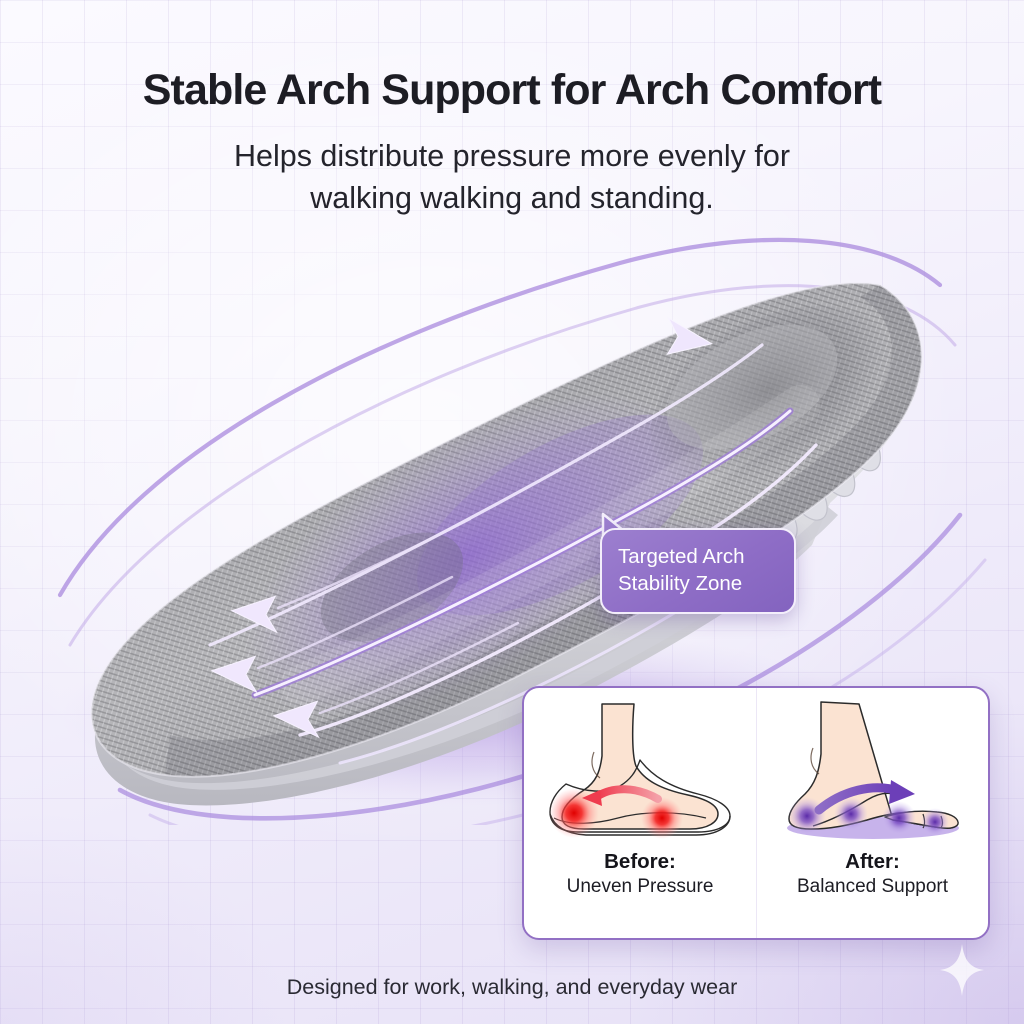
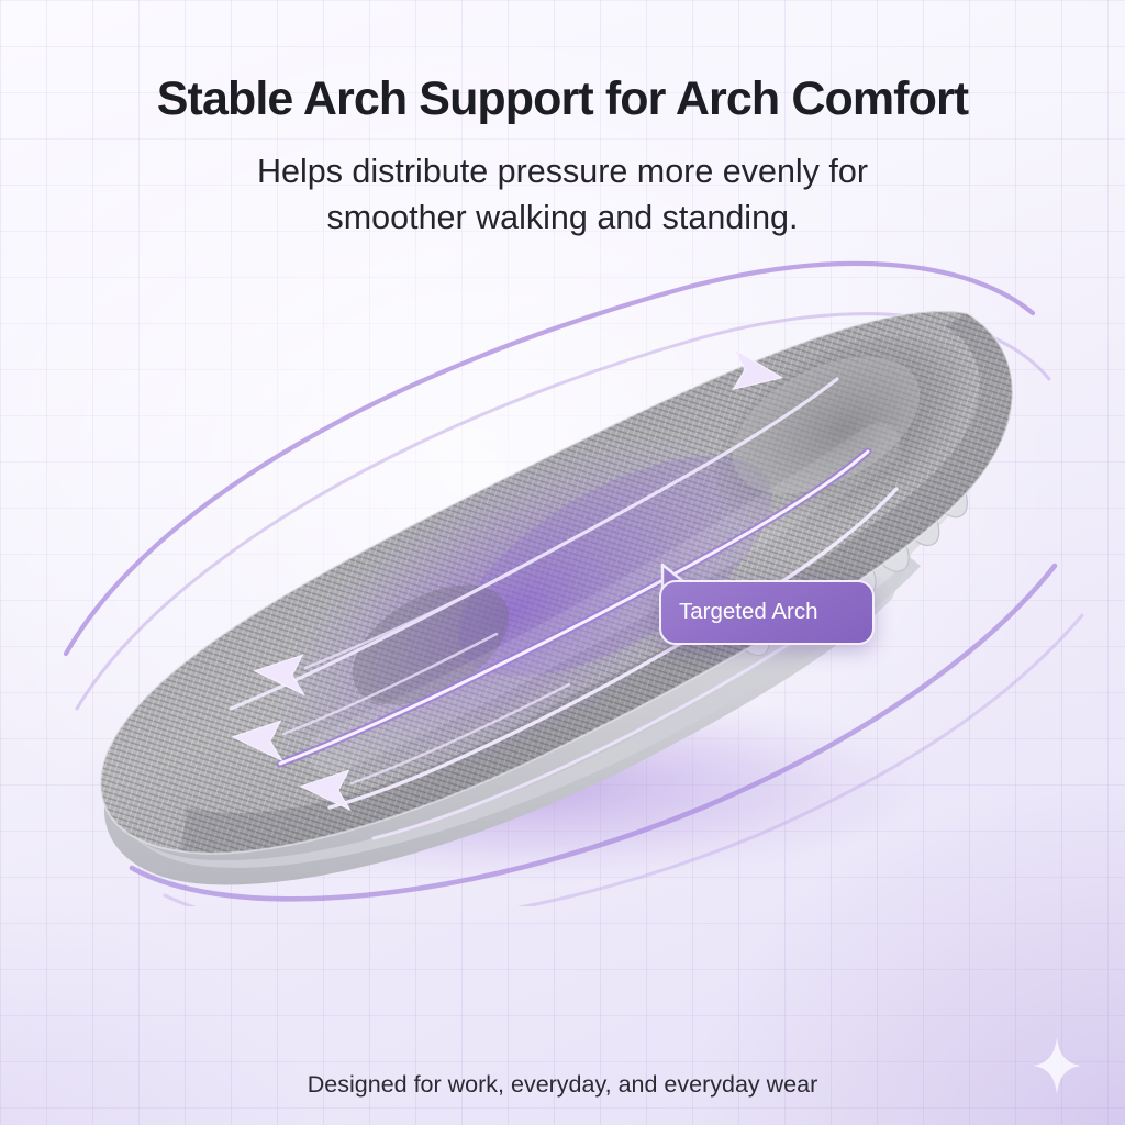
  Stable Arch Support for Arch Comfort
- Helps distribute pressure more evenly for walking walking and standing.
+ Helps distribute pressure more evenly for smoother walking and standing.
  Targeted Arch
- Stability Zone
- Before:
- Uneven Pressure
- After:
- Balanced Support
- Designed for work, walking, and everyday wear
+ Designed for work, everyday, and everyday wear
